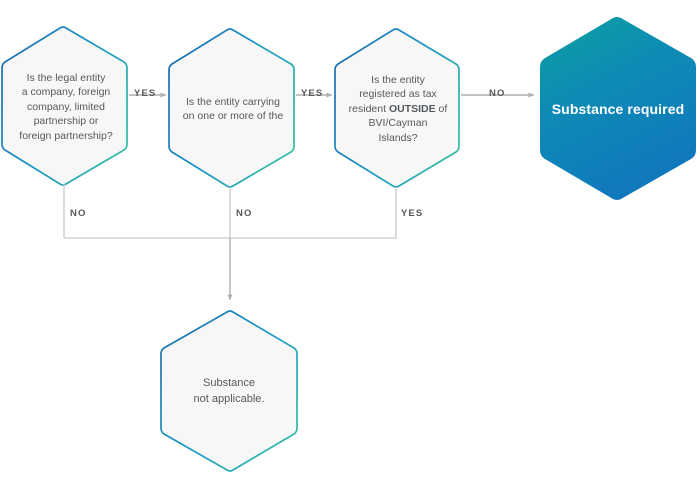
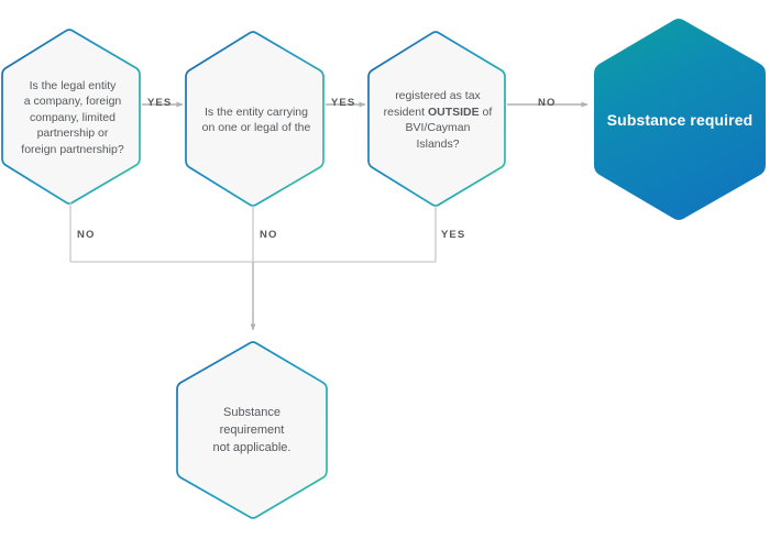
  Is the legal entity
  a company, foreign
  company, limited
  partnership or
  foreign partnership?
  Is the entity carrying
- on one or more of the
+ on one or legal of the
- Is the entity
  registered as tax
  resident OUTSIDE of
  BVI/Cayman
  Islands?
  Substance required
  Substance
+ requirement
  not applicable.
  YES
  YES
  NO
  NO
  NO
  YES
